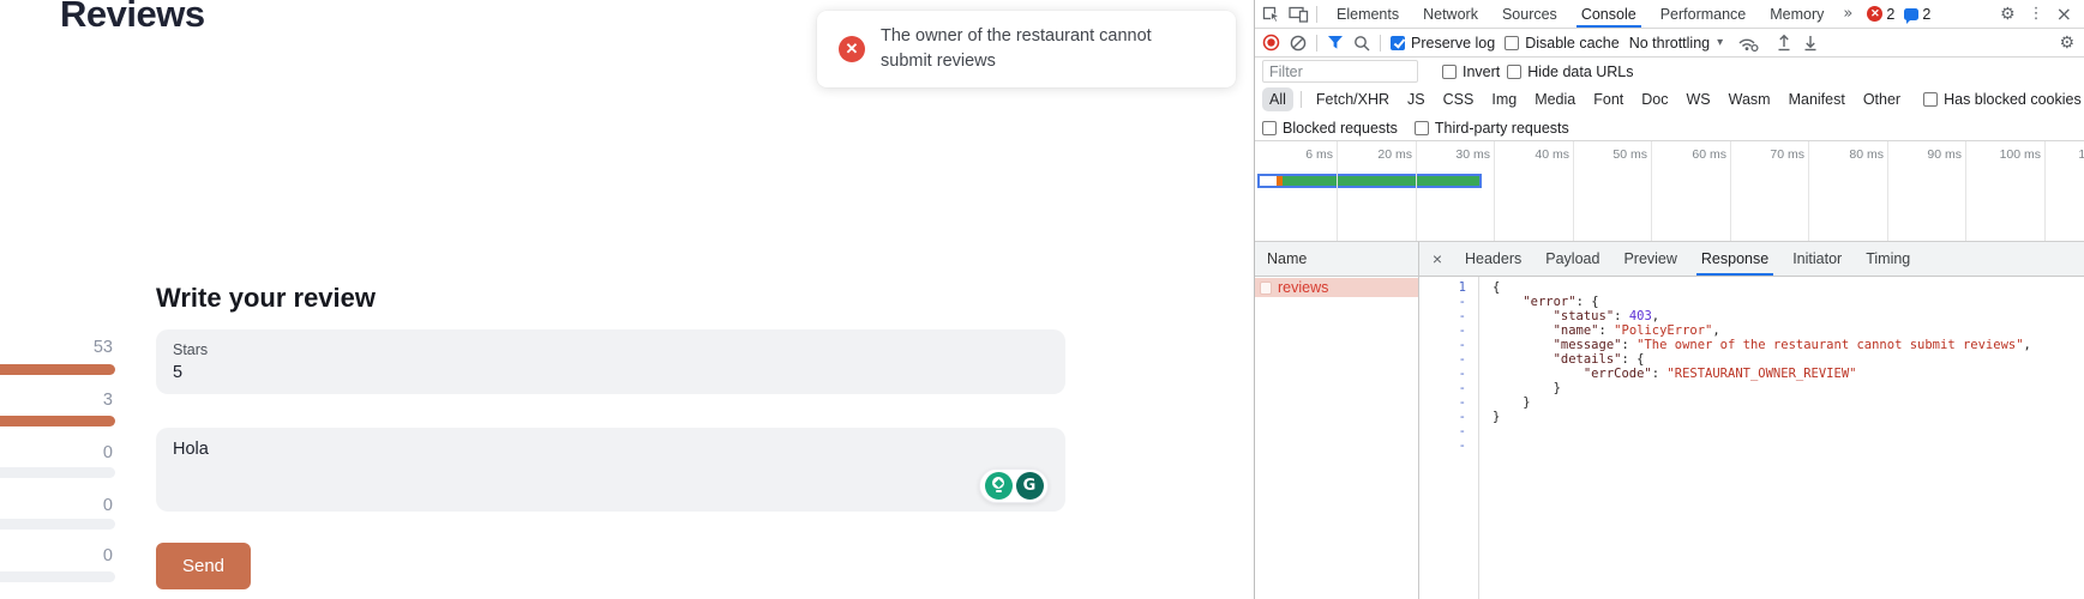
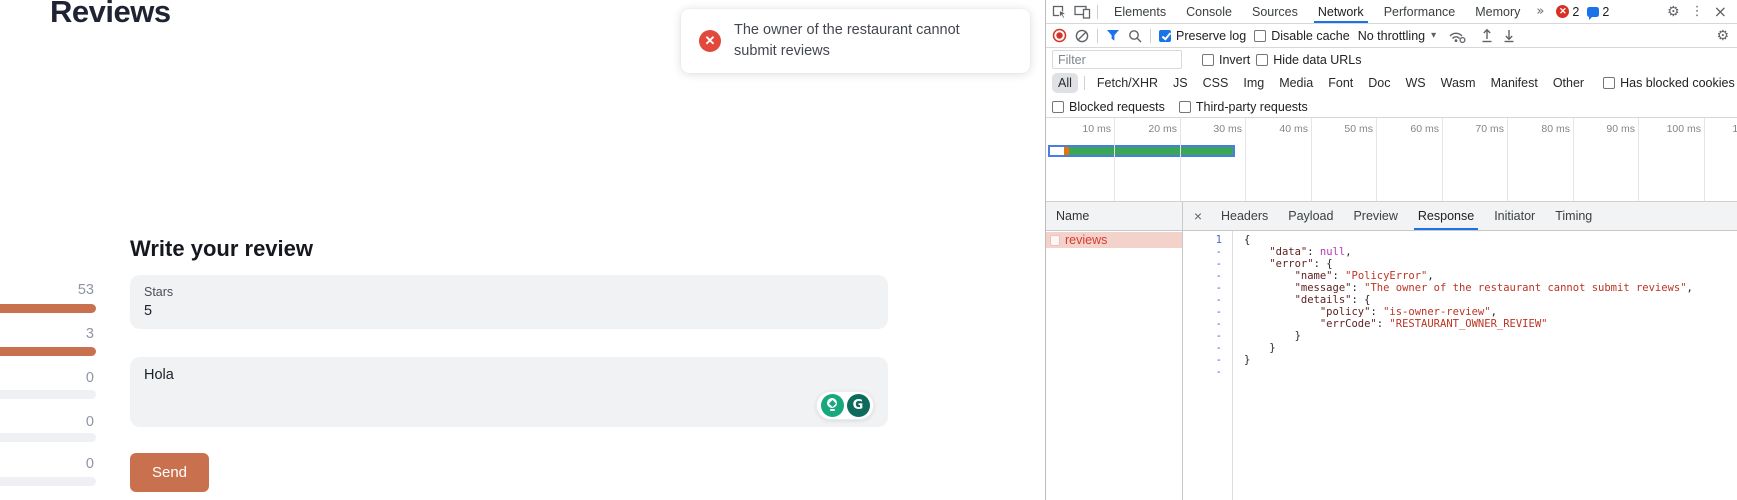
  Reviews
  ✕
  The owner of the restaurant cannot submit reviews
  53
  3
  0
  0
  0
  Write your review
  Stars
  5
  Hola
  G
  Send
  Elements
- Network
+ Console
  Sources
- Console
+ Network
  Performance
  Memory
  »
  ✕
  2
  2
  ⚙
  ⋮
  ×
  Preserve log
  Disable cache
  No throttling
  ▾
  ⚙
  Filter
  Invert
  Hide data URLs
  All
  Fetch/XHR
  JS
  CSS
  Img
  Media
  Font
  Doc
  WS
  Wasm
  Manifest
  Other
  Has blocked cookies
  Blocked requests
  Third-party requests
- 6 ms
+ 10 ms
  20 ms
  30 ms
  40 ms
  50 ms
  60 ms
  70 ms
  80 ms
  90 ms
  100 ms
  Name
  ×
  Headers
  Payload
  Preview
  Response
  Initiator
  Timing
  reviews
  1
  -
  -
  -
  -
  -
  -
  -
  -
  -
  -
  -
  {
+ "data": null,
  "error": {
- "status": 403,
  "name": "PolicyError",
  "message": "The owner of the restaurant cannot submit reviews",
  "details": {
+ "policy": "is-owner-review",
  "errCode": "RESTAURANT_OWNER_REVIEW"
  }
  }
  }
